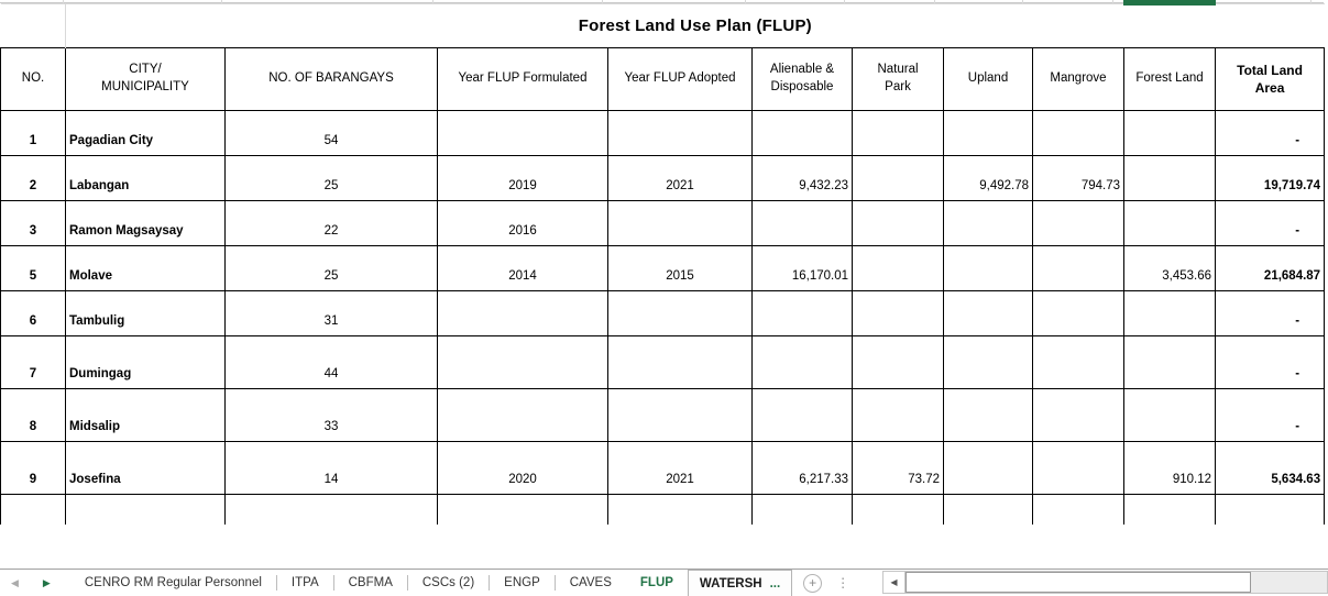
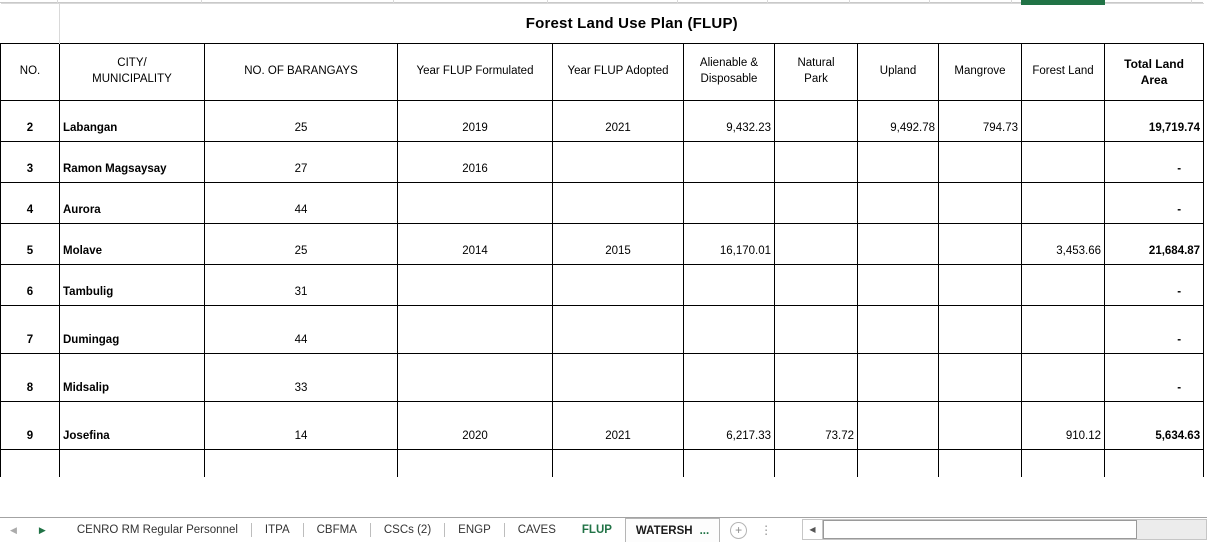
  	Forest Land Use Plan (FLUP)
  NO.	CITY/ MUNICIPALITY	NO. OF BARANGAYS	Year FLUP Formulated	Year FLUP Adopted	Alienable & Disposable	Natural Park	Upland	Mangrove	Forest Land	Total Land Area
- 1	Pagadian City	54								-
  2	Labangan	25	2019	2021	9,432.23		9,492.78	794.73		19,719.74
- 3	Ramon Magsaysay	22	2016							-
+ 3	Ramon Magsaysay	27	2016							-
+ 4	Aurora	44								-
  5	Molave	25	2014	2015	16,170.01				3,453.66	21,684.87
  6	Tambulig	31								-
  7	Dumingag	44								-
  8	Midsalip	33								-
  9	Josefina	14	2020	2021	6,217.33	73.72			910.12	5,634.63
  ◀
  ▶
  CENRO RM Regular Personnel
  ITPA
  CBFMA
  CSCs (2)
  ENGP
  CAVES
  FLUP
  WATERSH
  ...
  +
  ⋮
  ◀
